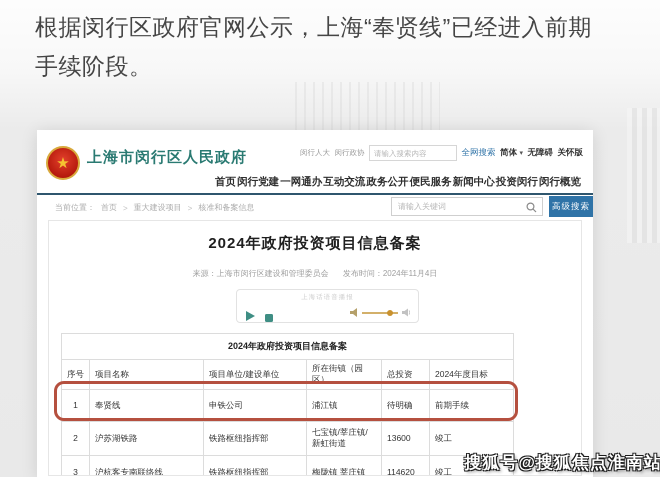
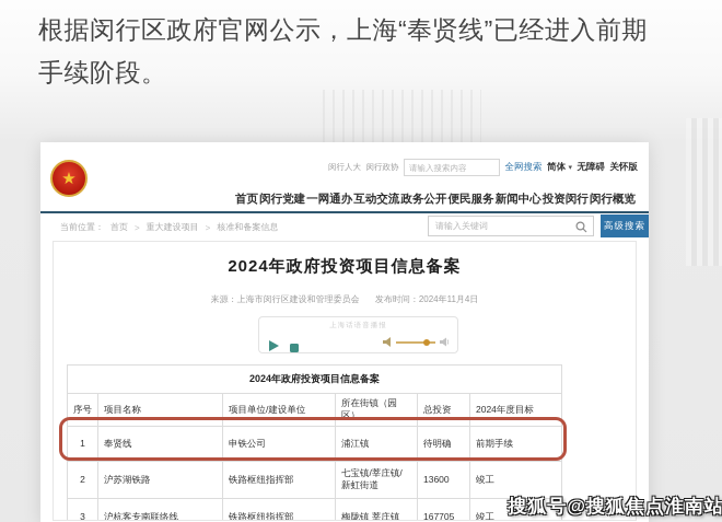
  根据闵行区政府官网公示，上海“奉贤线”已经进入前期
  手续阶段。
  ★
- 上海市闵行区人民政府
  闵行人大
  闵行政协
  请输入搜索内容
  全网搜索
  无障碍
  关怀版
  首页
  闵行党建
  一网通办
  互动交流
  政务公开
  便民服务
  新闻中心
  投资闵行
  闵行概览
  当前位置：
  首页
  >
  重大建设项目
  >
  核准和备案信息
  请输入关键词
  高级搜索
  2024年政府投资项目信息备案
  来源：上海市闵行区建设和管理委员会 发布时间：2024年11月4日
  2024年政府投资项目信息备案
  序号	项目名称	项目单位/建设单位	所在街镇（园区）	总投资	2024年度目标
  1	奉贤线	申铁公司	浦江镇	待明确	前期手续
  2	沪苏湖铁路	铁路枢纽指挥部	七宝镇/莘庄镇/新虹街道	13600	竣工
- 3	沪杭客专南联络线	铁路枢纽指挥部	梅陇镇 莘庄镇	114620	竣工
+ 3	沪杭客专南联络线	铁路枢纽指挥部	梅陇镇 莘庄镇	167705	竣工
  搜狐号@搜狐焦点淮南站
